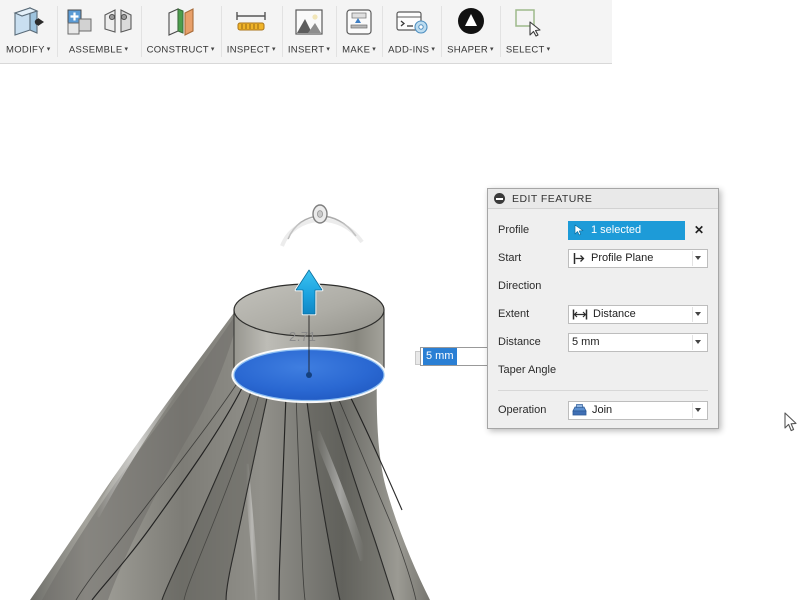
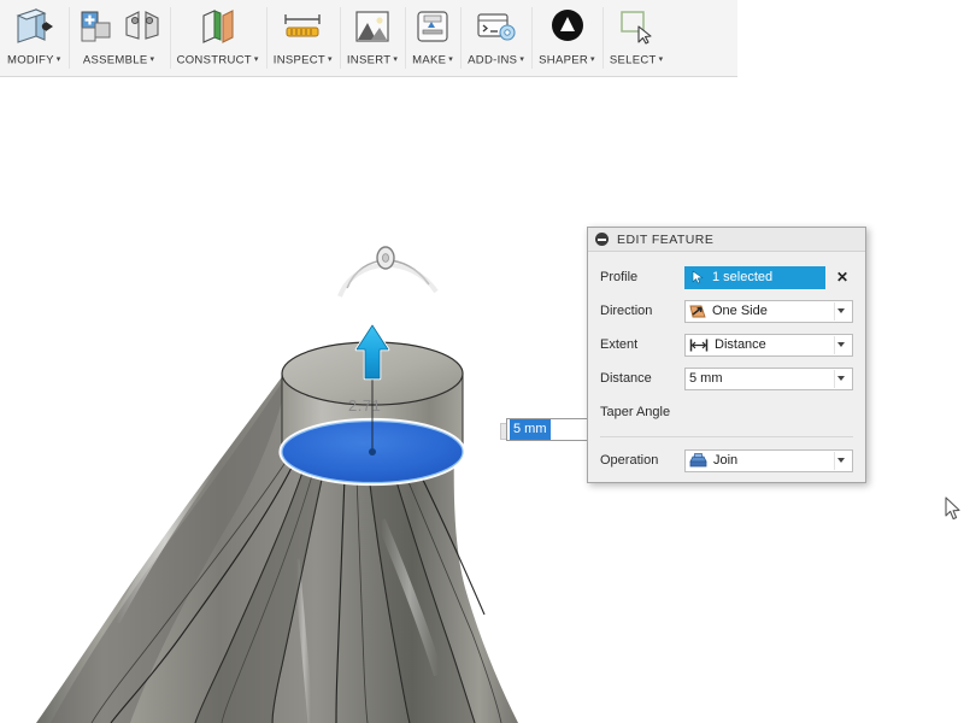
  MODIFY
  ASSEMBLE
  CONSTRUCT
  INSPECT
  INSERT
  MAKE
  ADD-INS
  SHAPER
  SELECT
  2.71
  5 mm
  EDIT FEATURE
  Profile
  1 selected
  ✕
- Start
- Profile Plane
  Direction
+ One Side
  Extent
  Distance
  Distance
  5 mm
  Taper Angle
  Operation
  Join
